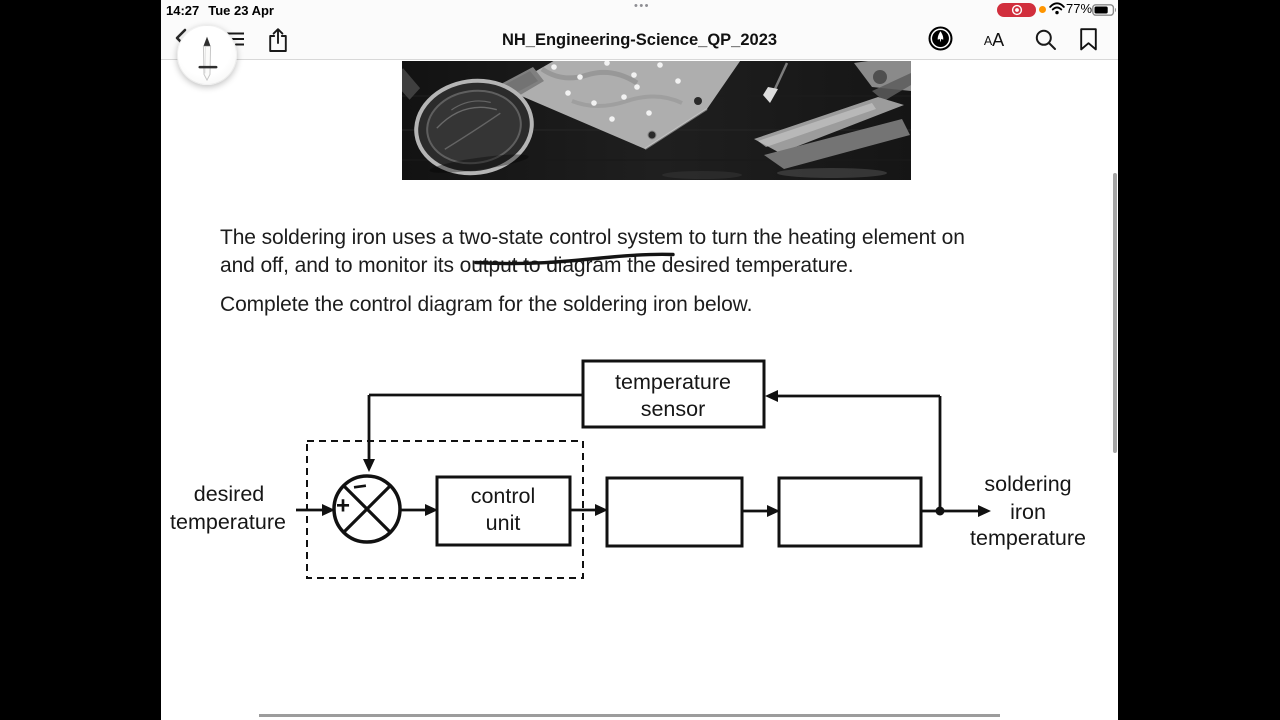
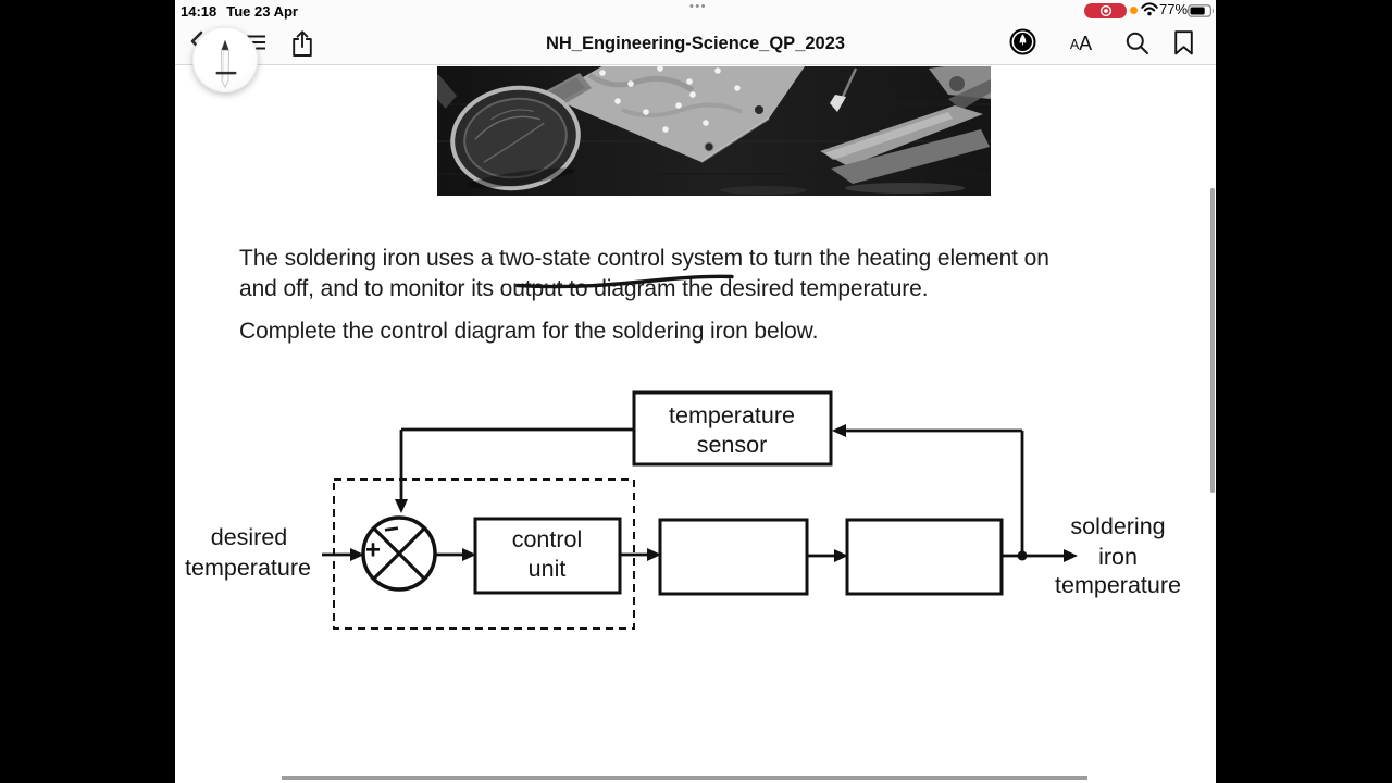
- 14:27 Tue 23 Apr
+ 14:18 Tue 23 Apr
  •••
  77%
  NH_Engineering-Science_QP_2023
  A
  A
  The soldering iron uses a two-state control system to turn the heating element on
  and off, and to monitor its output to diagram the desired temperature.
  Complete the control diagram for the soldering iron below.
  temperature
  sensor
  control
  unit
  desired
  temperature
  soldering
  iron
  temperature
  +
